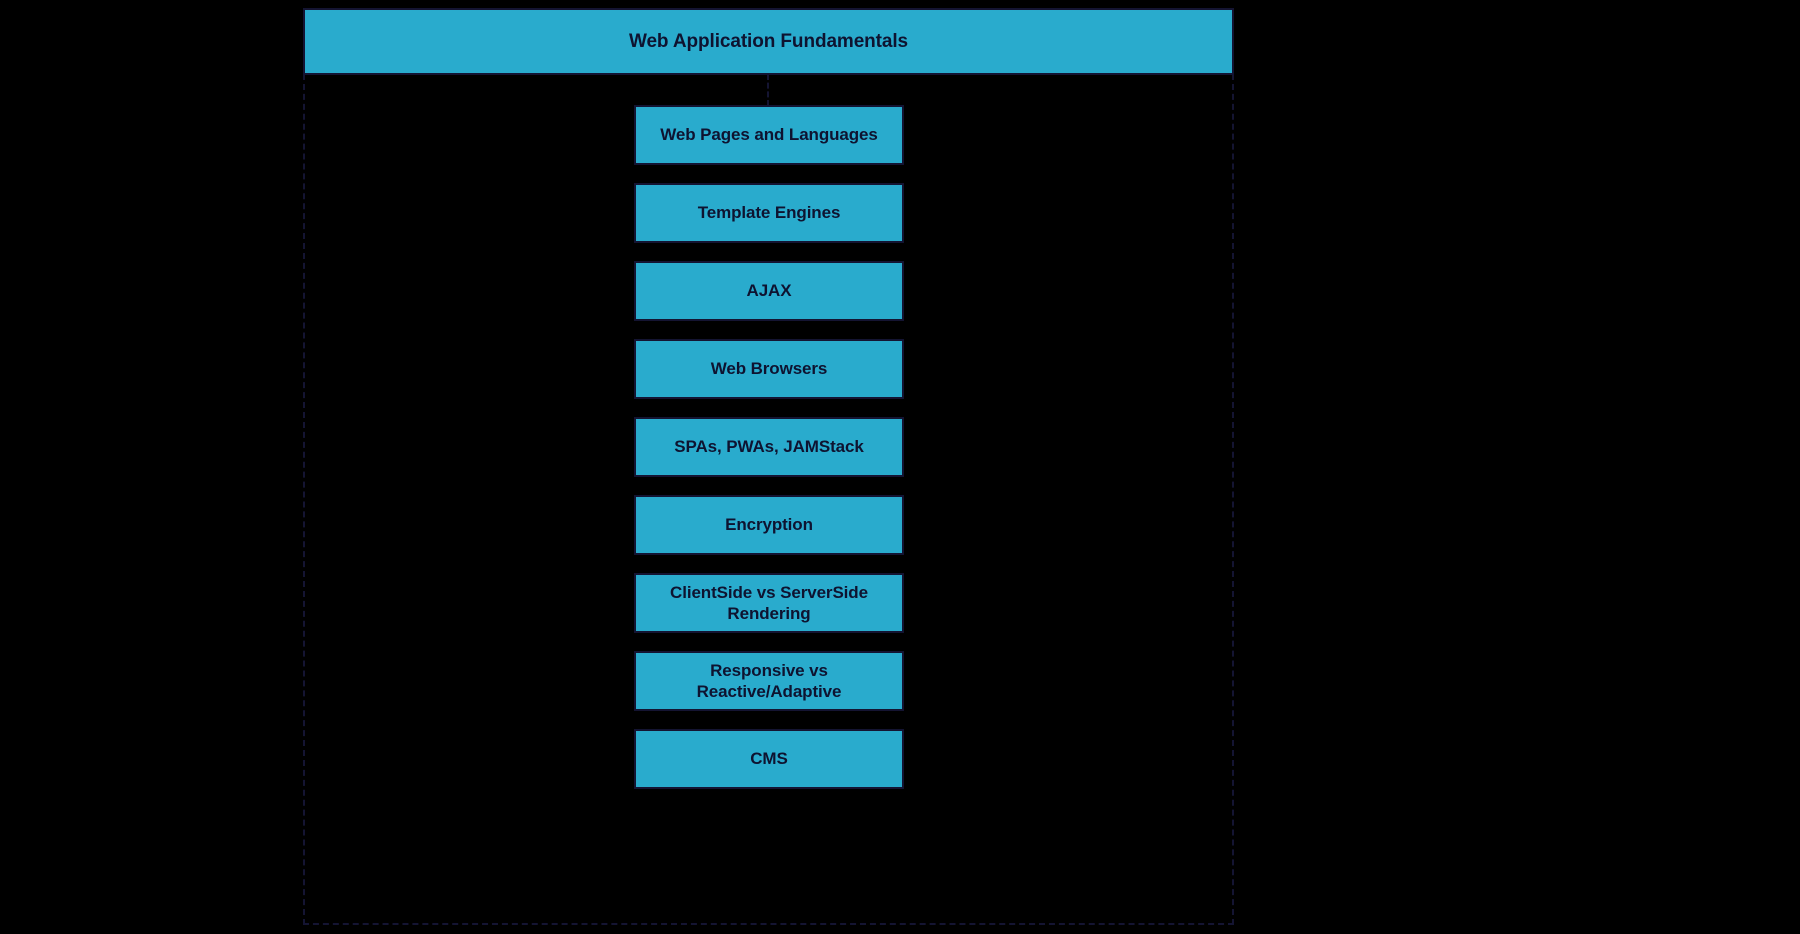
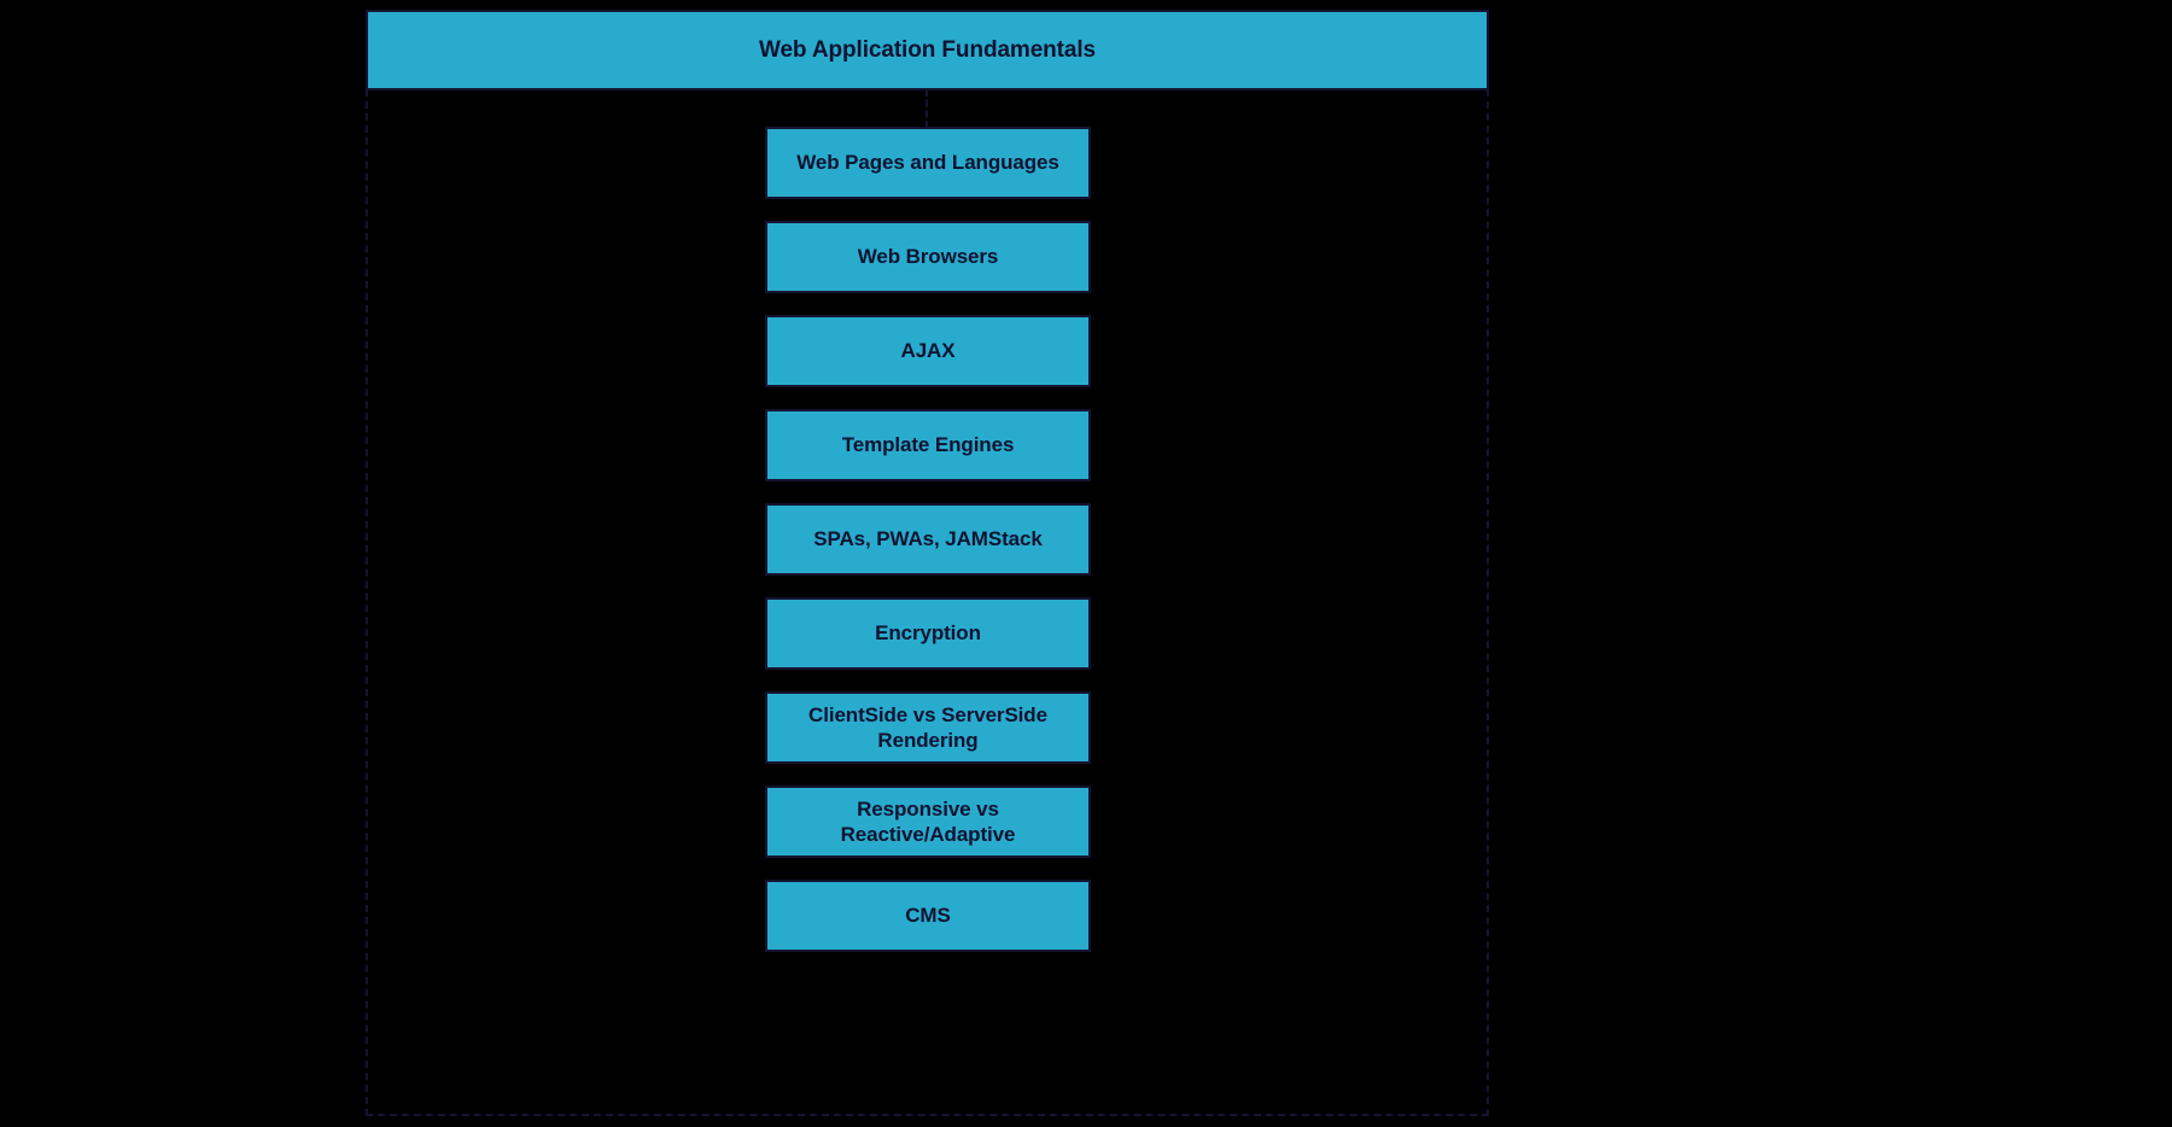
  Web Application Fundamentals
  Web Pages and Languages
- Template Engines
+ Web Browsers
  AJAX
- Web Browsers
+ Template Engines
  SPAs, PWAs, JAMStack
  Encryption
  ClientSide vs ServerSide
  Rendering
  Responsive vs
  Reactive/Adaptive
  CMS
